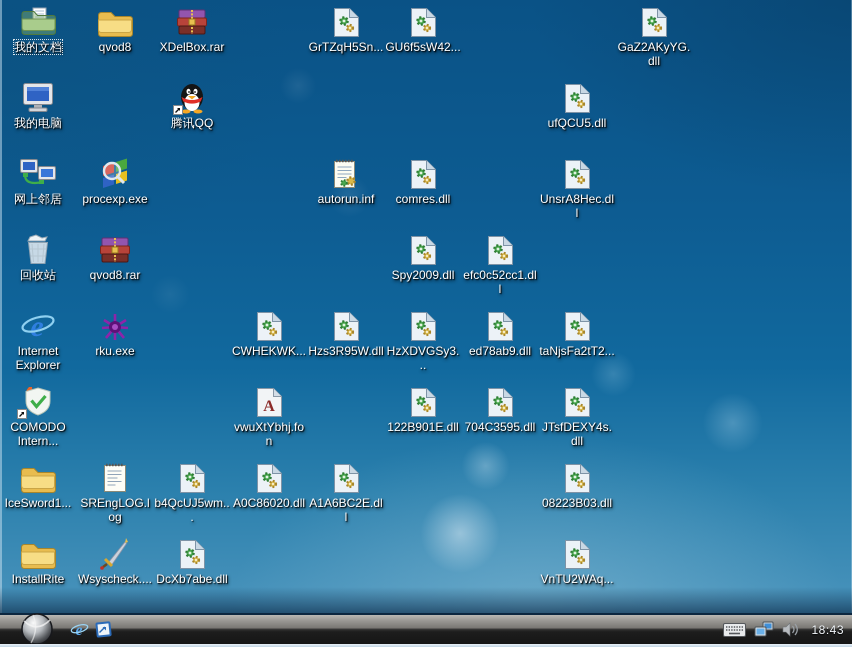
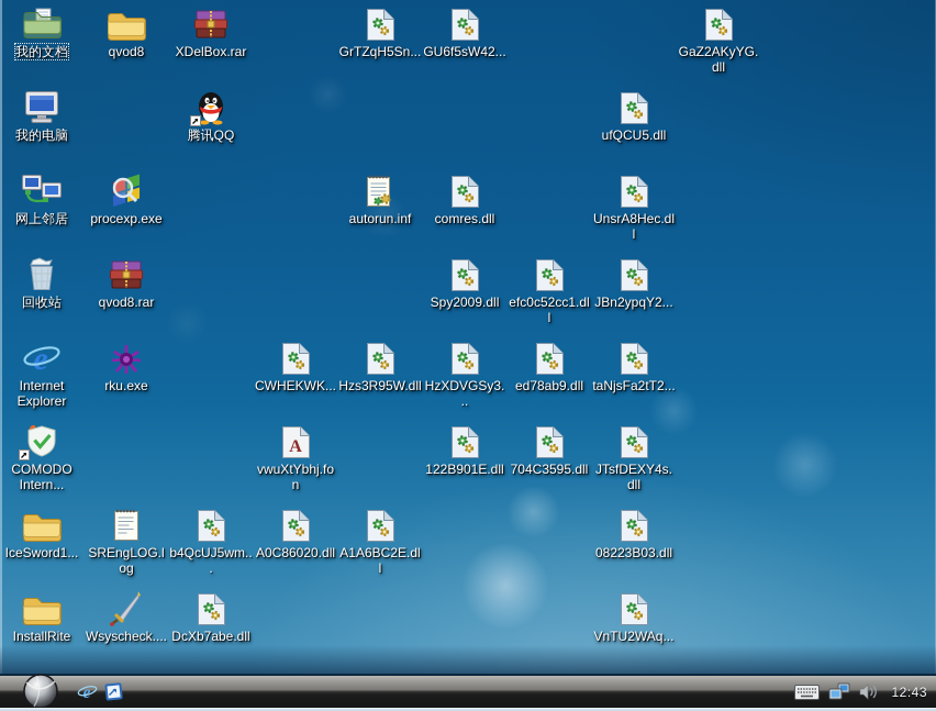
  我的文档
  qvod8
  XDelBox.rar
  GrTZqH5Sn...
  GU6f5sW42...
  GaZ2AKyYG.dll
  我的电脑
  腾讯QQ
  ufQCU5.dll
  网上邻居
  procexp.exe
  autorun.inf
  comres.dll
  UnsrA8Hec.dll
  回收站
  qvod8.rar
  Spy2009.dll
  efc0c52cc1.dll
+ JBn2ypqY2...
  e
  Internet Explorer
  rku.exe
  CWHEKWK...
  Hzs3R95W.dll
  HzXDVGSy3...
  ed78ab9.dll
  taNjsFa2tT2...
  COMODO Intern...
  A
  vwuXtYbhj.fon
  122B901E.dll
  704C3595.dll
  JTsfDEXY4s.dll
  IceSword1...
  SREngLOG.log
  b4QcUJ5wm...
  A0C86020.dll
  A1A6BC2E.dll
  08223B03.dll
  InstallRite
  Wsyscheck....
  DcXb7abe.dll
  VnTU2WAq...
  e
- 18:43
+ 12:43
